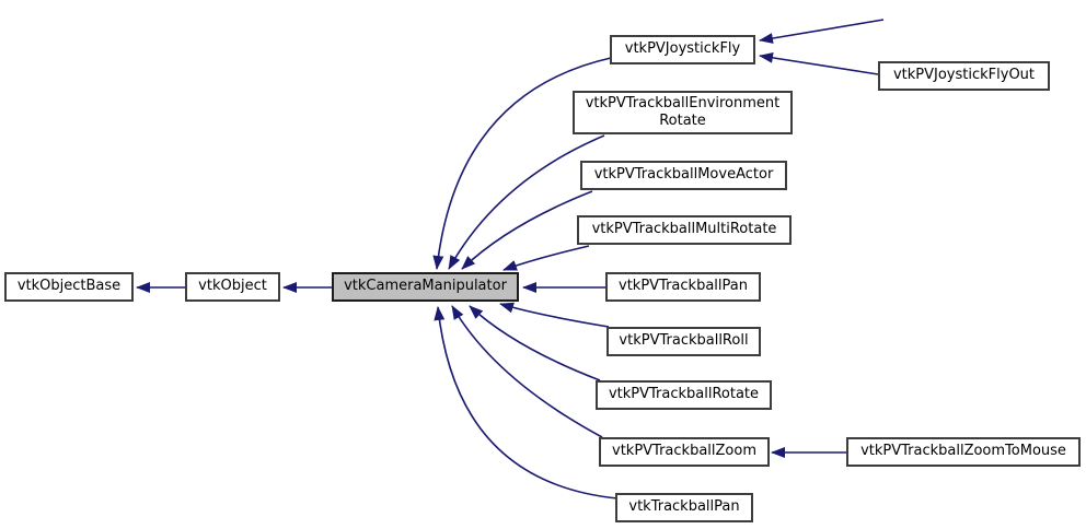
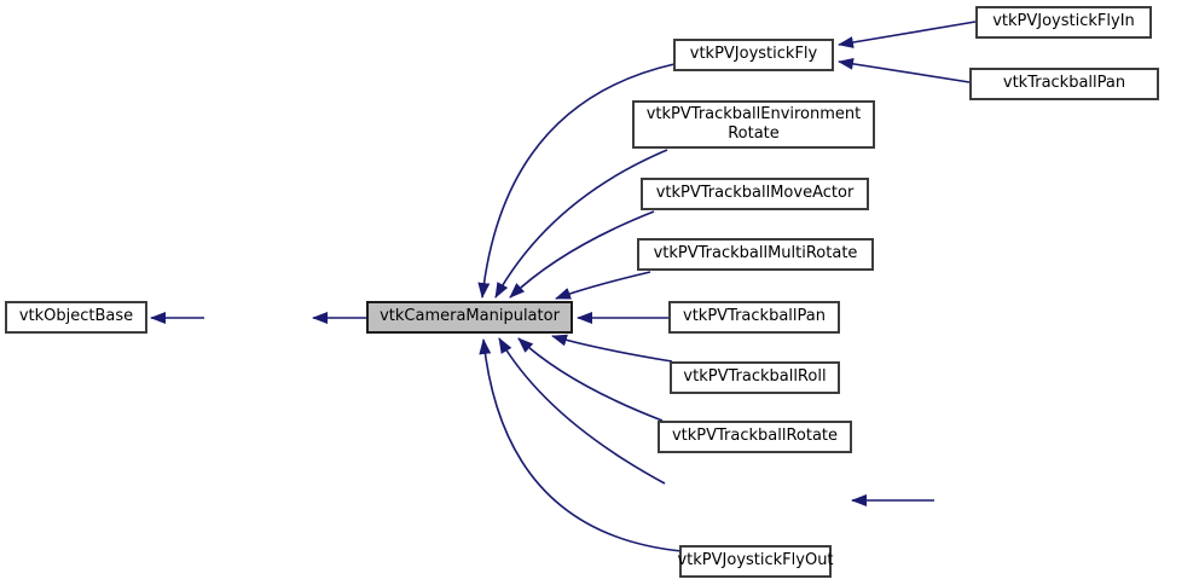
  vtkObjectBase
- vtkObject
  vtkCameraManipulator
  vtkPVJoystickFly
+ vtkPVJoystickFlyIn
- vtkPVJoystickFlyOut
+ vtkTrackballPan
  vtkPVTrackballEnvironment
  Rotate
  vtkPVTrackballMoveActor
  vtkPVTrackballMultiRotate
  vtkPVTrackballPan
  vtkPVTrackballRoll
  vtkPVTrackballRotate
- vtkPVTrackballZoom
- vtkPVTrackballZoomToMouse
- vtkTrackballPan
+ vtkPVJoystickFlyOut
